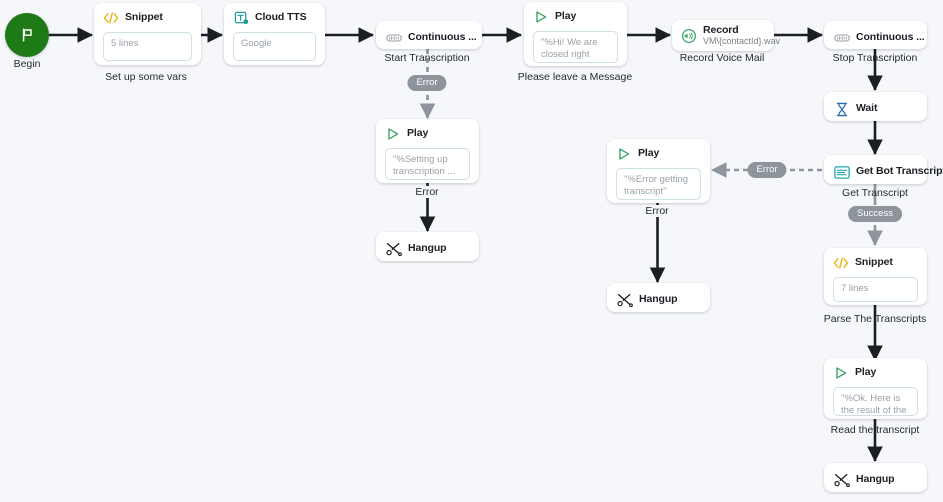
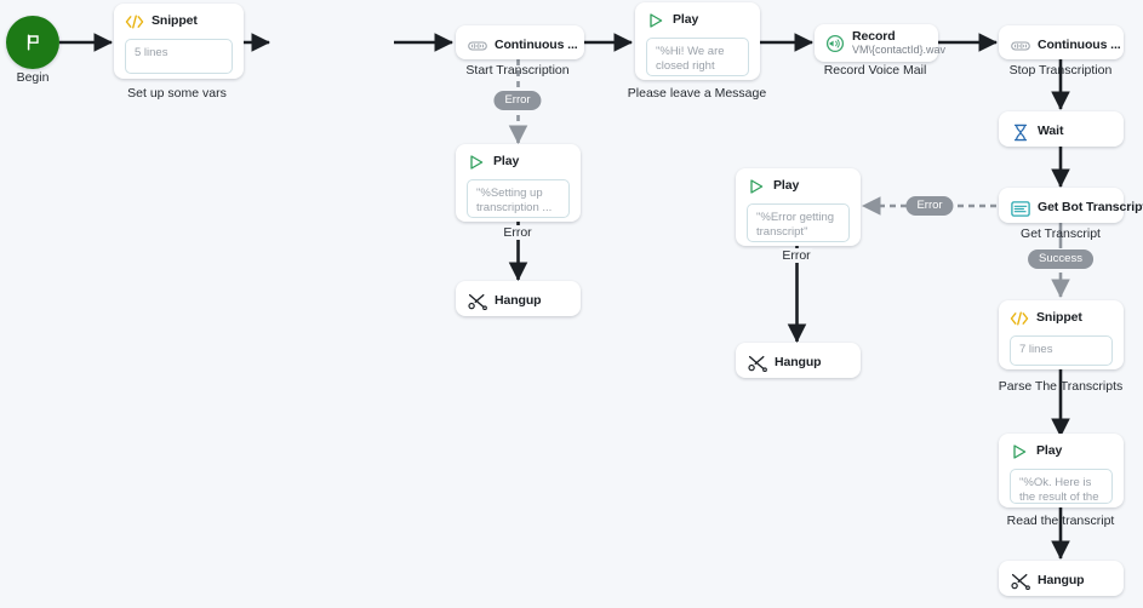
  Begin
  Snippet
  5 lines
  Set up some vars
- Cloud TTS
- Google
  Continuous ...
  Start Transcription
  Error
  Play
  "%Hi! We are closed right
  Please leave a Message
  Record
  VM\{contactId}.wav
  Record Voice Mail
  Continuous ...
  Stop Transcription
  Wait
  Get Bot Transcrip
  Get Transcript
  Success
  Error
  Snippet
  7 lines
  Parse The Transcripts
  Play
  "%Ok. Here is the result of the
  Read the transcript
  Hangup
  Play
  "%Setting up transcription ...
  Error
  Hangup
  Play
  "%Error getting transcript"
  Error
  Hangup
